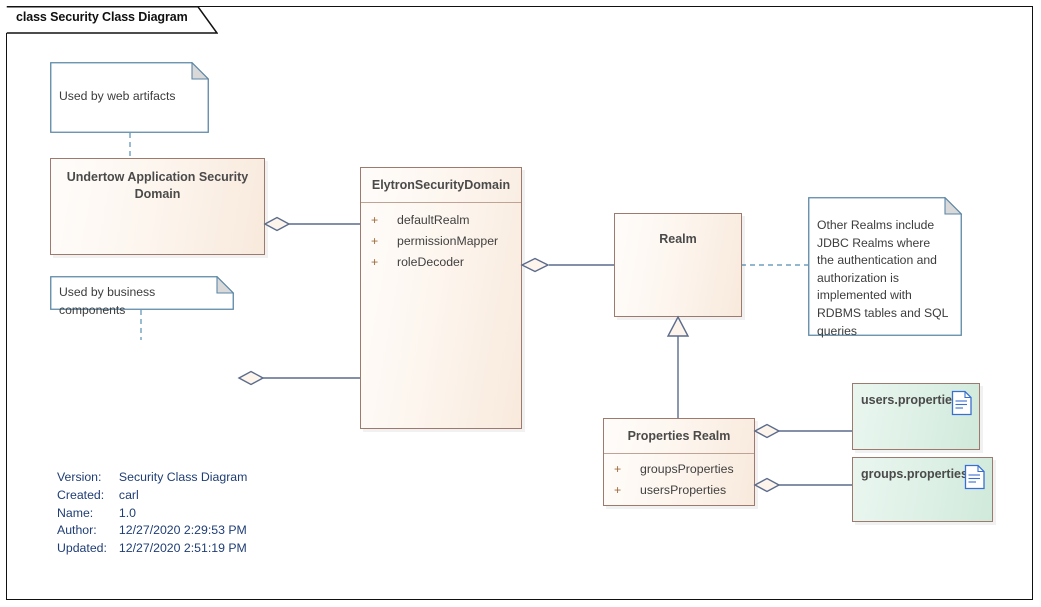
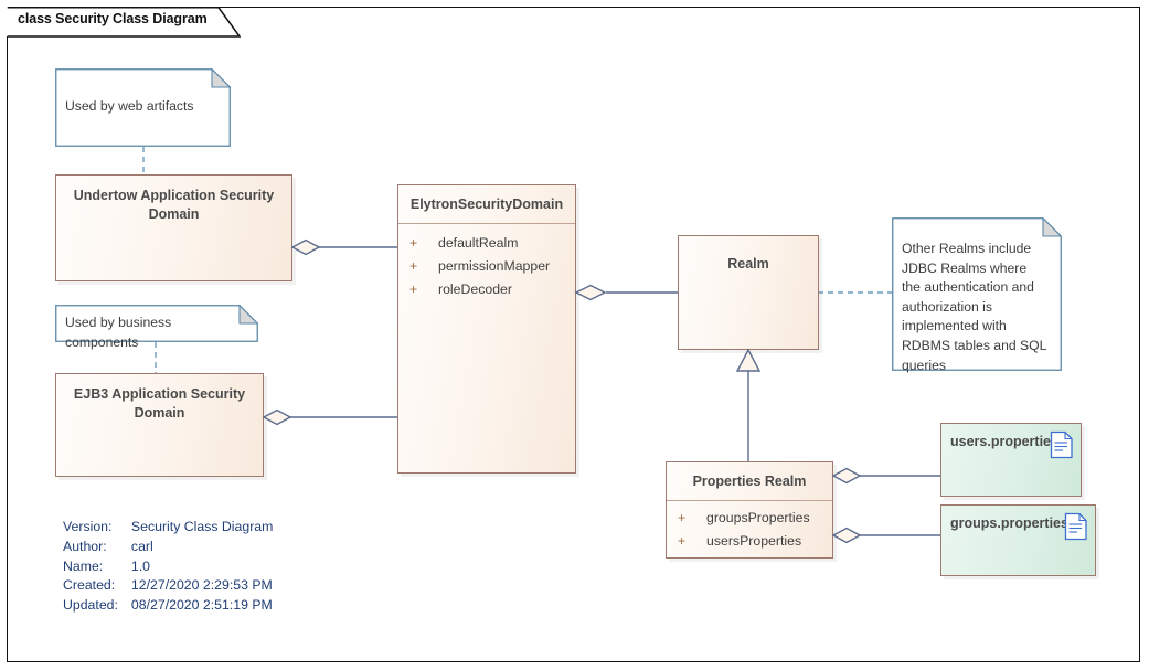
  class Security Class Diagram
  Undertow Application Security Domain
+ EJB3 Application Security Domain
  ElytronSecurityDomain
  +
  defaultRealm
  +
  permissionMapper
  +
  roleDecoder
  Realm
  Properties Realm
  +
  groupsProperties
  +
  usersProperties
  users.propertie
  groups.properties
  Used by web artifacts
  Used by business components
  Other Realms include JDBC Realms where the authentication and authorization is implemented with RDBMS tables and SQL queries
  Version:	Security Class Diagram
- Created:	carl
+ Author:	carl
  Name:	1.0
- Author:	12/27/2020 2:29:53 PM
+ Created:	12/27/2020 2:29:53 PM
- Updated:	12/27/2020 2:51:19 PM
+ Updated:	08/27/2020 2:51:19 PM
